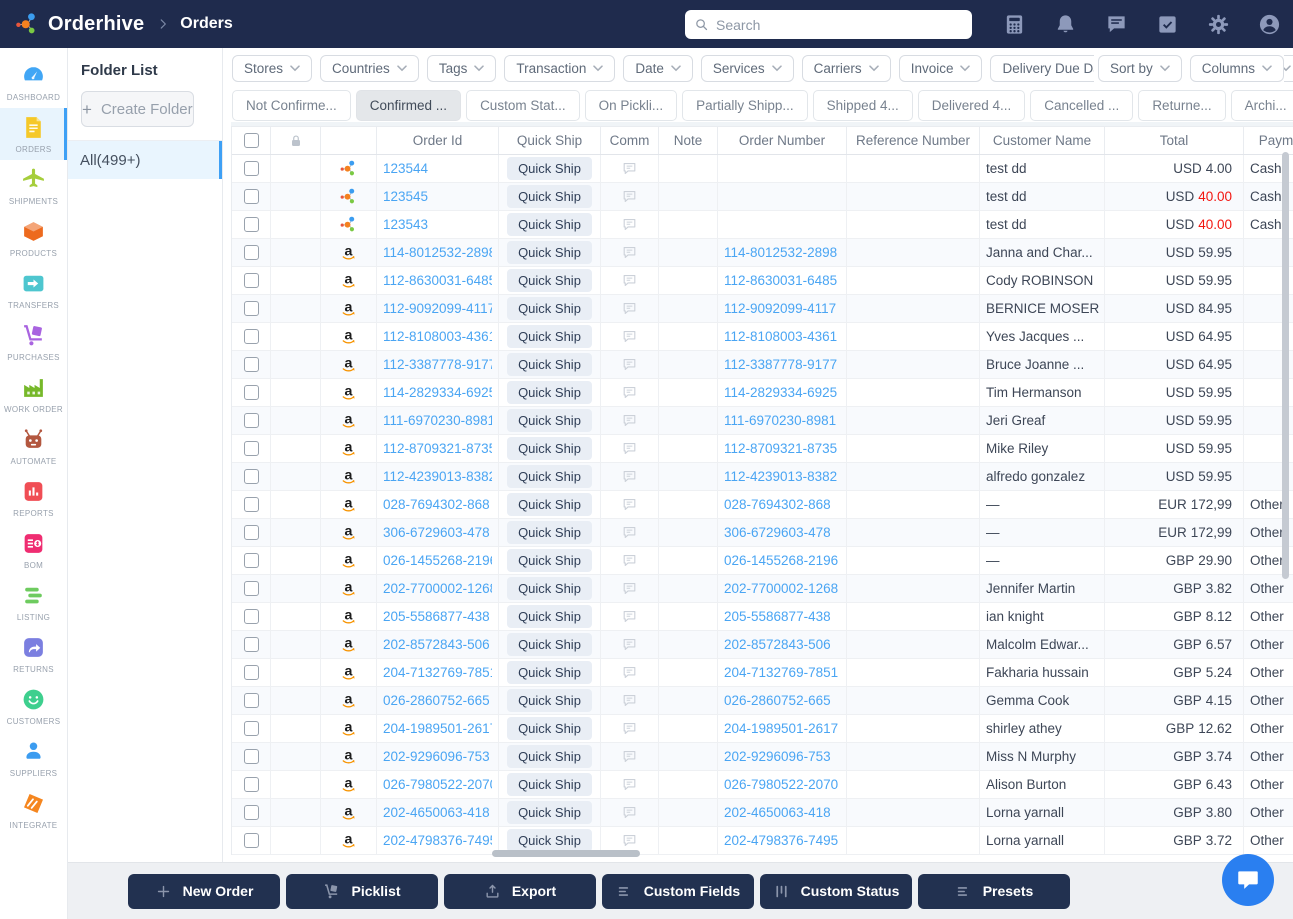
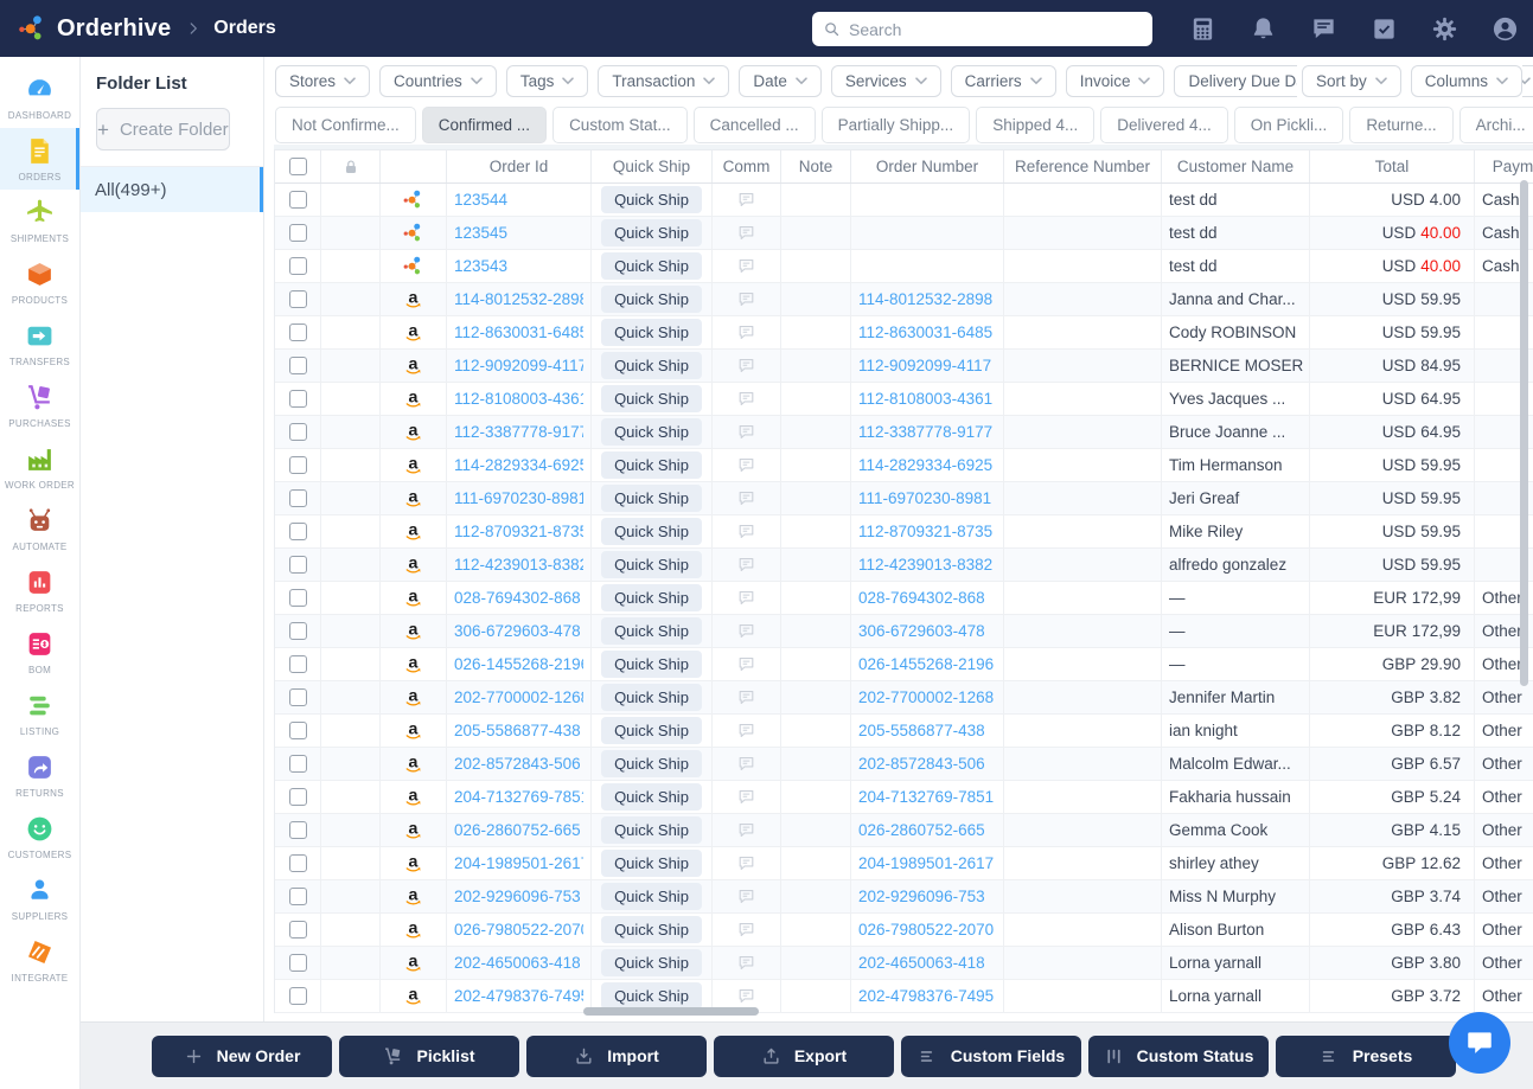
  Orderhive
  Orders
  Search
  DASHBOARD
  ORDERS
  SHIPMENTS
  PRODUCTS
  TRANSFERS
  PURCHASES
  WORK ORDER
  AUTOMATE
  REPORTS
  BOM
  LISTING
  RETURNS
  CUSTOMERS
  SUPPLIERS
  INTEGRATE
  Folder List
  +
  Create Folder
  All(499+)
  Stores
  Countries
  Tags
  Transaction
  Date
  Services
  Carriers
  Invoice
  Delivery Due D
  Sort by
  Columns
  Not Confirme...
  Confirmed ...
  Custom Stat...
- On Pickli...
+ Cancelled ...
  Partially Shipp...
  Shipped 4...
  Delivered 4...
- Cancelled ...
+ On Pickli...
  Returne...
  Archi...
  Order Id
  Quick Ship
  Comm
  Note
  Order Number
  Reference Number
  Customer Name
  Total
  123544
  Quick Ship
  test dd
  USD
  4.00
  Cash
  123545
  Quick Ship
  test dd
  USD
  40.00
  Cash
  123543
  Quick Ship
  test dd
  USD
  40.00
  Cash
  a
  114-8012532-289
  Quick Ship
  114-8012532-2898
  Janna and Char...
  USD
  59.95
  a
  112-8630031-648
  Quick Ship
  112-8630031-6485
  Cody ROBINSON
  USD
  59.95
  a
  112-9092099-4117
  Quick Ship
  112-9092099-4117
  BERNICE MOSER
  USD
  84.95
  a
  112-8108003-436
  Quick Ship
  112-8108003-4361
  Yves Jacques ...
  USD
  64.95
  a
  112-3387778-917
  Quick Ship
  112-3387778-9177
  Bruce Joanne ...
  USD
  64.95
  a
  114-2829334-692
  Quick Ship
  114-2829334-6925
  Tim Hermanson
  USD
  59.95
  a
  111-6970230-8981
  Quick Ship
  111-6970230-8981
  Jeri Greaf
  USD
  59.95
  a
  112-8709321-873
  Quick Ship
  112-8709321-8735
  Mike Riley
  USD
  59.95
  a
  112-4239013-838
  Quick Ship
  112-4239013-8382
  alfredo gonzalez
  USD
  59.95
  a
  028-7694302-868
  Quick Ship
  028-7694302-868
  —
  EUR
  172,99
  Othe
  a
  306-6729603-478
  Quick Ship
  306-6729603-478
  —
  EUR
  172,99
  Othe
  a
  026-1455268-219
  Quick Ship
  026-1455268-2196
  —
  GBP
  29.90
  Othe
  a
  202-7700002-126
  Quick Ship
  202-7700002-1268
  Jennifer Martin
  GBP
  3.82
  Other
  a
  205-5586877-438
  Quick Ship
  205-5586877-438
  ian knight
  GBP
  8.12
  Other
  a
  202-8572843-506
  Quick Ship
  202-8572843-506
  Malcolm Edwar...
  GBP
  6.57
  Other
  a
  204-7132769-785
  Quick Ship
  204-7132769-7851
  Fakharia hussain
  GBP
  5.24
  Other
  a
  026-2860752-665
  Quick Ship
  026-2860752-665
  Gemma Cook
  GBP
  4.15
  Other
  a
  204-1989501-261
  Quick Ship
  204-1989501-2617
  shirley athey
  GBP
  12.62
  Other
  a
  202-9296096-753
  Quick Ship
  202-9296096-753
  Miss N Murphy
  GBP
  3.74
  Other
  a
  026-7980522-207
  Quick Ship
  026-7980522-2070
  Alison Burton
  GBP
  6.43
  Other
  a
  202-4650063-418
  Quick Ship
  202-4650063-418
  Lorna yarnall
  GBP
  3.80
  Other
  a
  202-4798376-749
  Quick Ship
  202-4798376-7495
  Lorna yarnall
  GBP
  3.72
  Other
  New Order
  Picklist
+ Import
  Export
  Custom Fields
  Custom Status
  Presets
